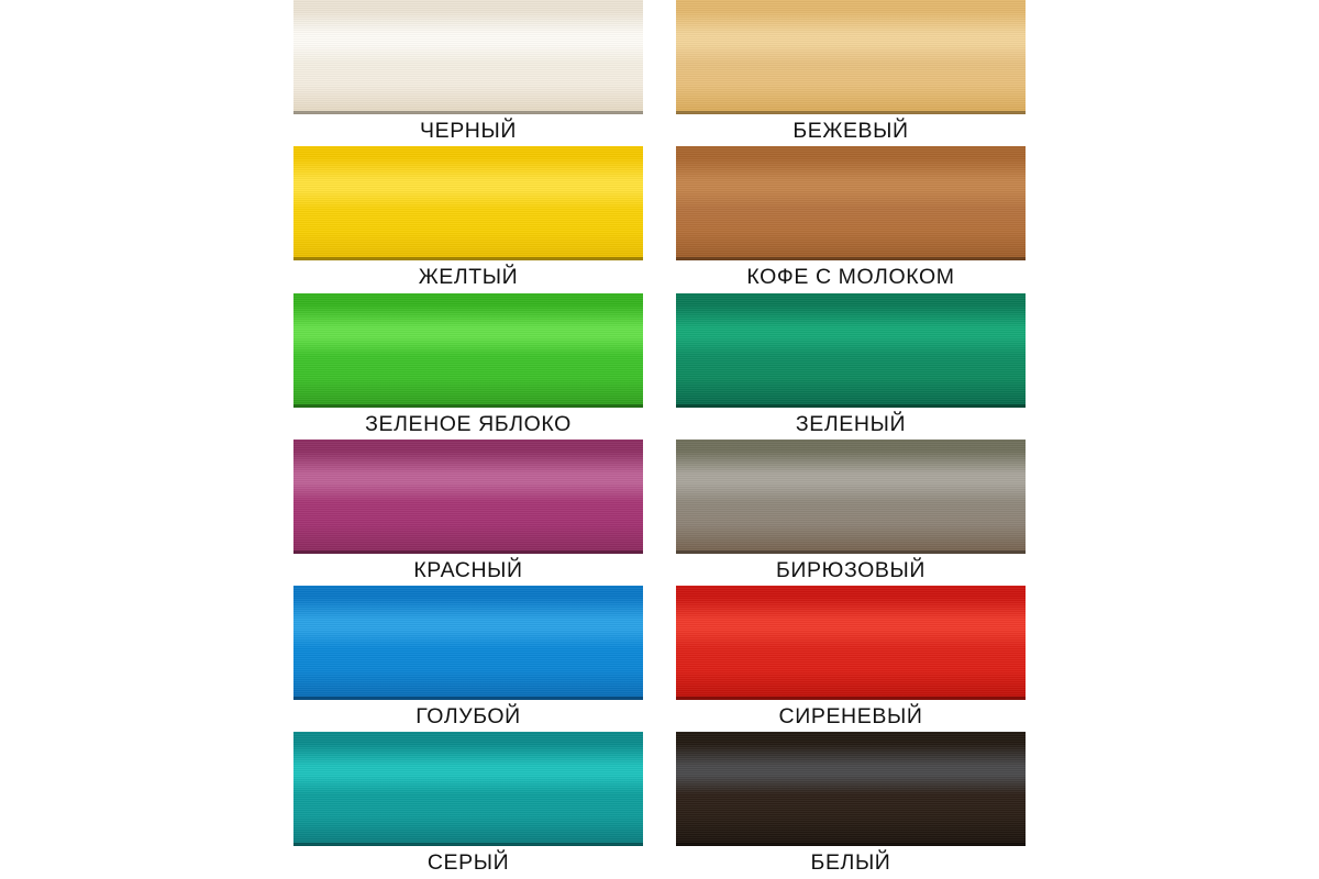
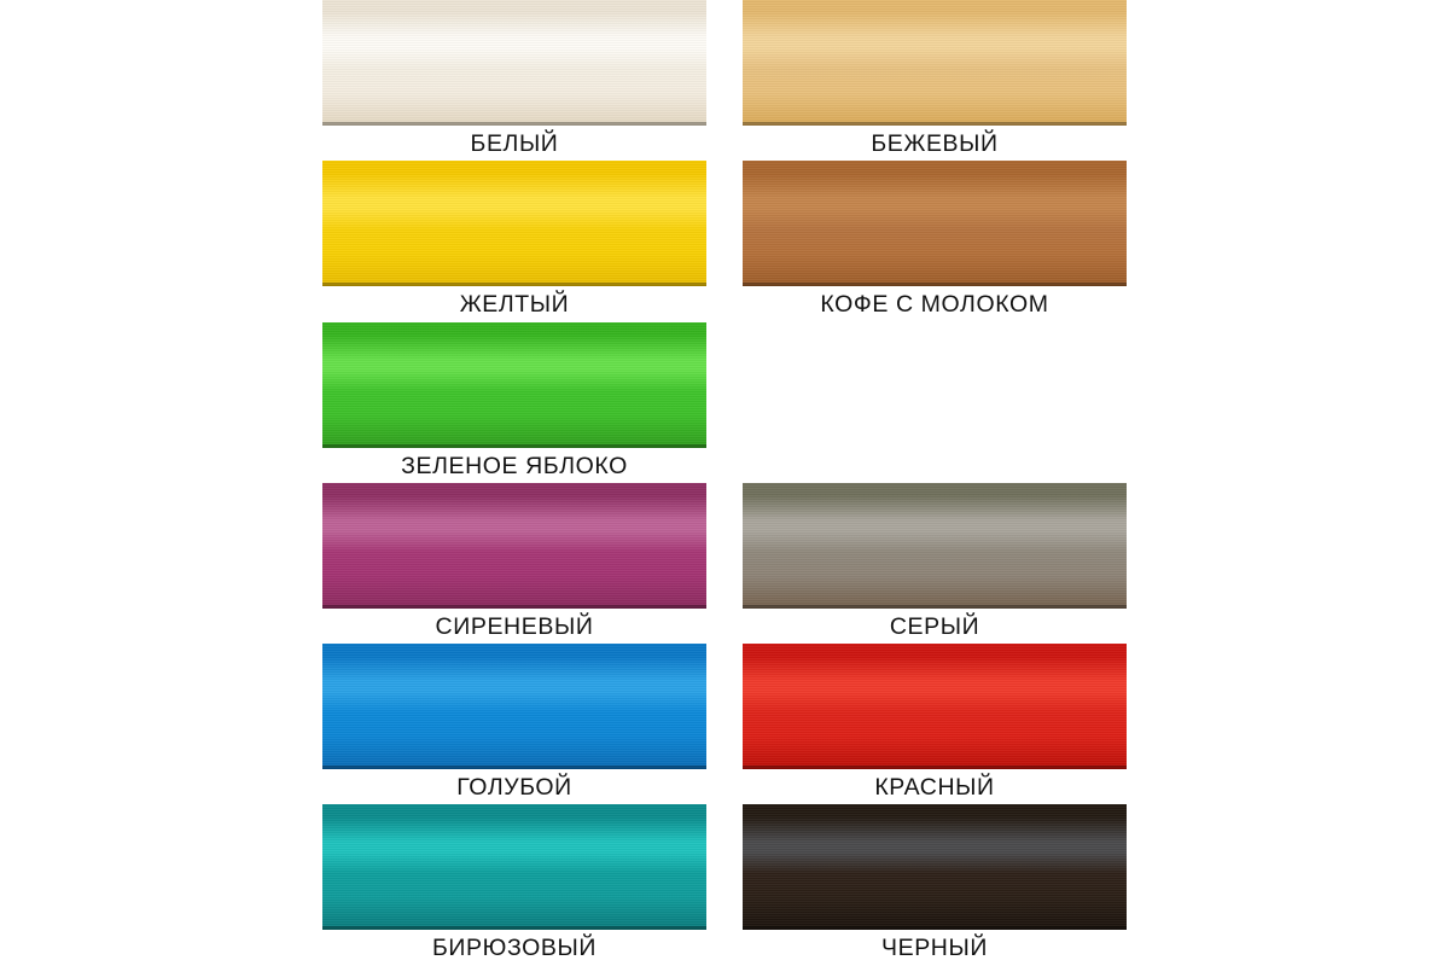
- ЧЕРНЫЙ
+ БЕЛЫЙ
  БЕЖЕВЫЙ
  ЖЕЛТЫЙ
  КОФЕ С МОЛОКОМ
  ЗЕЛЕНОЕ ЯБЛОКО
- ЗЕЛЕНЫЙ
- КРАСНЫЙ
+ СИРЕНЕВЫЙ
- БИРЮЗОВЫЙ
+ СЕРЫЙ
  ГОЛУБОЙ
- СИРЕНЕВЫЙ
+ КРАСНЫЙ
- СЕРЫЙ
+ БИРЮЗОВЫЙ
- БЕЛЫЙ
+ ЧЕРНЫЙ
